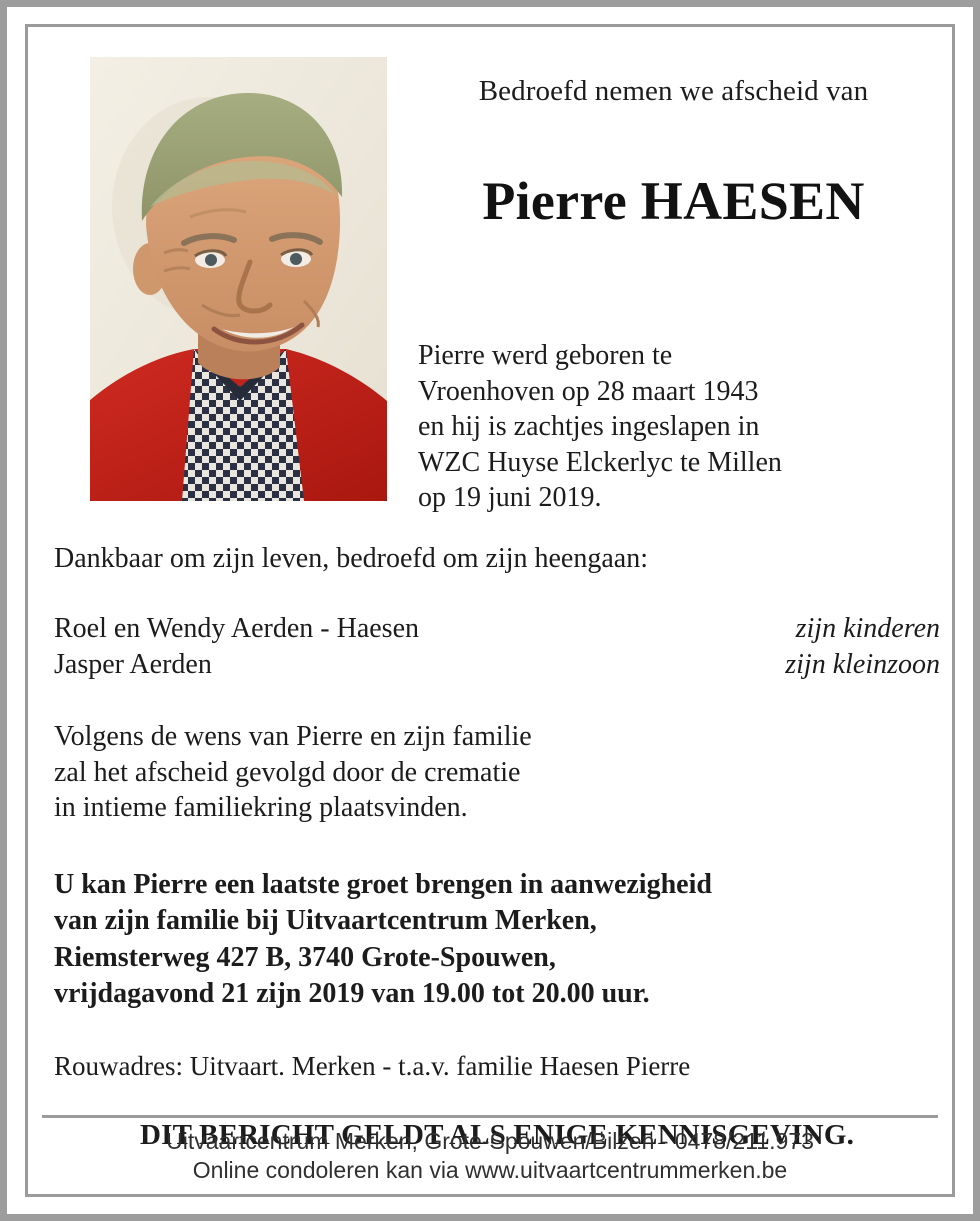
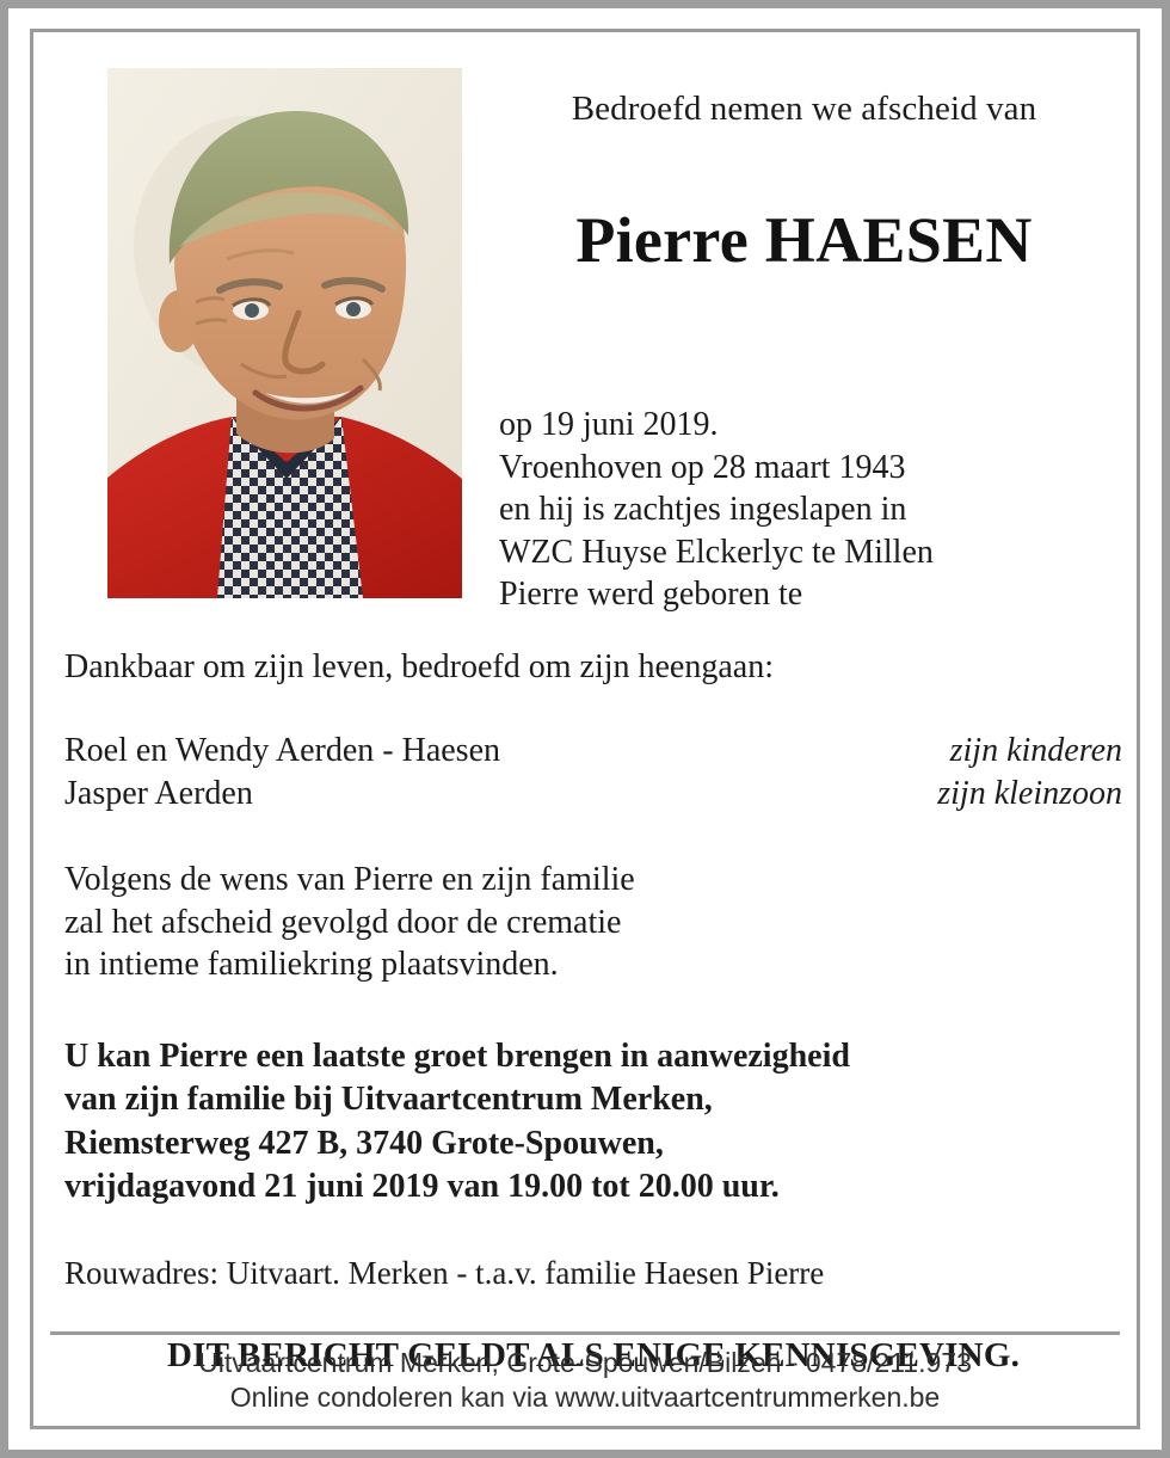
  Bedroefd nemen we afscheid van
  Pierre HAESEN
- Pierre werd geboren te
+ op 19 juni 2019.
  Vroenhoven op 28 maart 1943
  en hij is zachtjes ingeslapen in
  WZC Huyse Elckerlyc te Millen
- op 19 juni 2019.
+ Pierre werd geboren te
  Dankbaar om zijn leven, bedroefd om zijn heengaan:
  Roel en Wendy Aerden - Haesen
  zijn kinderen
  Jasper Aerden
  zijn kleinzoon
  Volgens de wens van Pierre en zijn familie
  zal het afscheid gevolgd door de crematie
  in intieme familiekring plaatsvinden.
  U kan Pierre een laatste groet brengen in aanwezigheid
  van zijn familie bij Uitvaartcentrum Merken,
  Riemsterweg 427 B, 3740 Grote-Spouwen,
- vrijdagavond 21 zijn 2019 van 19.00 tot 20.00 uur.
+ vrijdagavond 21 juni 2019 van 19.00 tot 20.00 uur.
  Rouwadres: Uitvaart. Merken - t.a.v. familie Haesen Pierre
  DIT BERICHT GELDT ALS ENIGE KENNISGEVING.
  Uitvaartcentrum Merken, Grote-Spouwen/Bilzen - 0478/211.973
  Online condoleren kan via www.uitvaartcentrummerken.be
